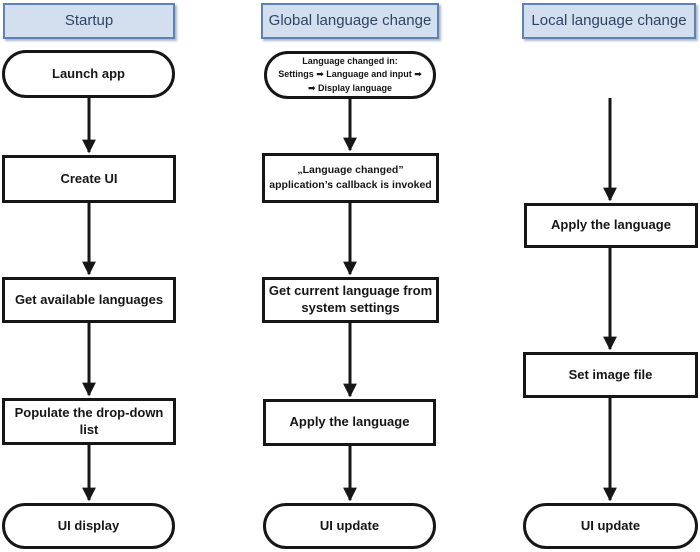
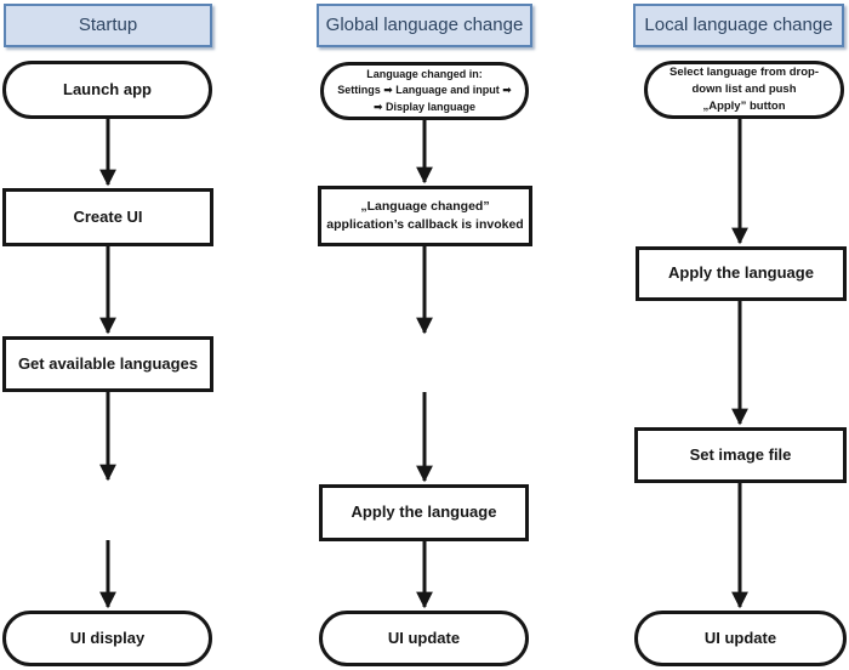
  Startup
  Launch app
  Create UI
  Get available languages
- Populate the drop-down
- list
  UI display
  Global language change
  Language changed in:
  Settings ➡ Language and input ➡
  ➡ Display language
  „Language changed”
  application’s callback is invoked
- Get current language from
- system settings
  Apply the language
  UI update
  Local language change
+ Select language from drop-
+ down list and push
+ „Apply” button
  Apply the language
  Set image file
  UI update
